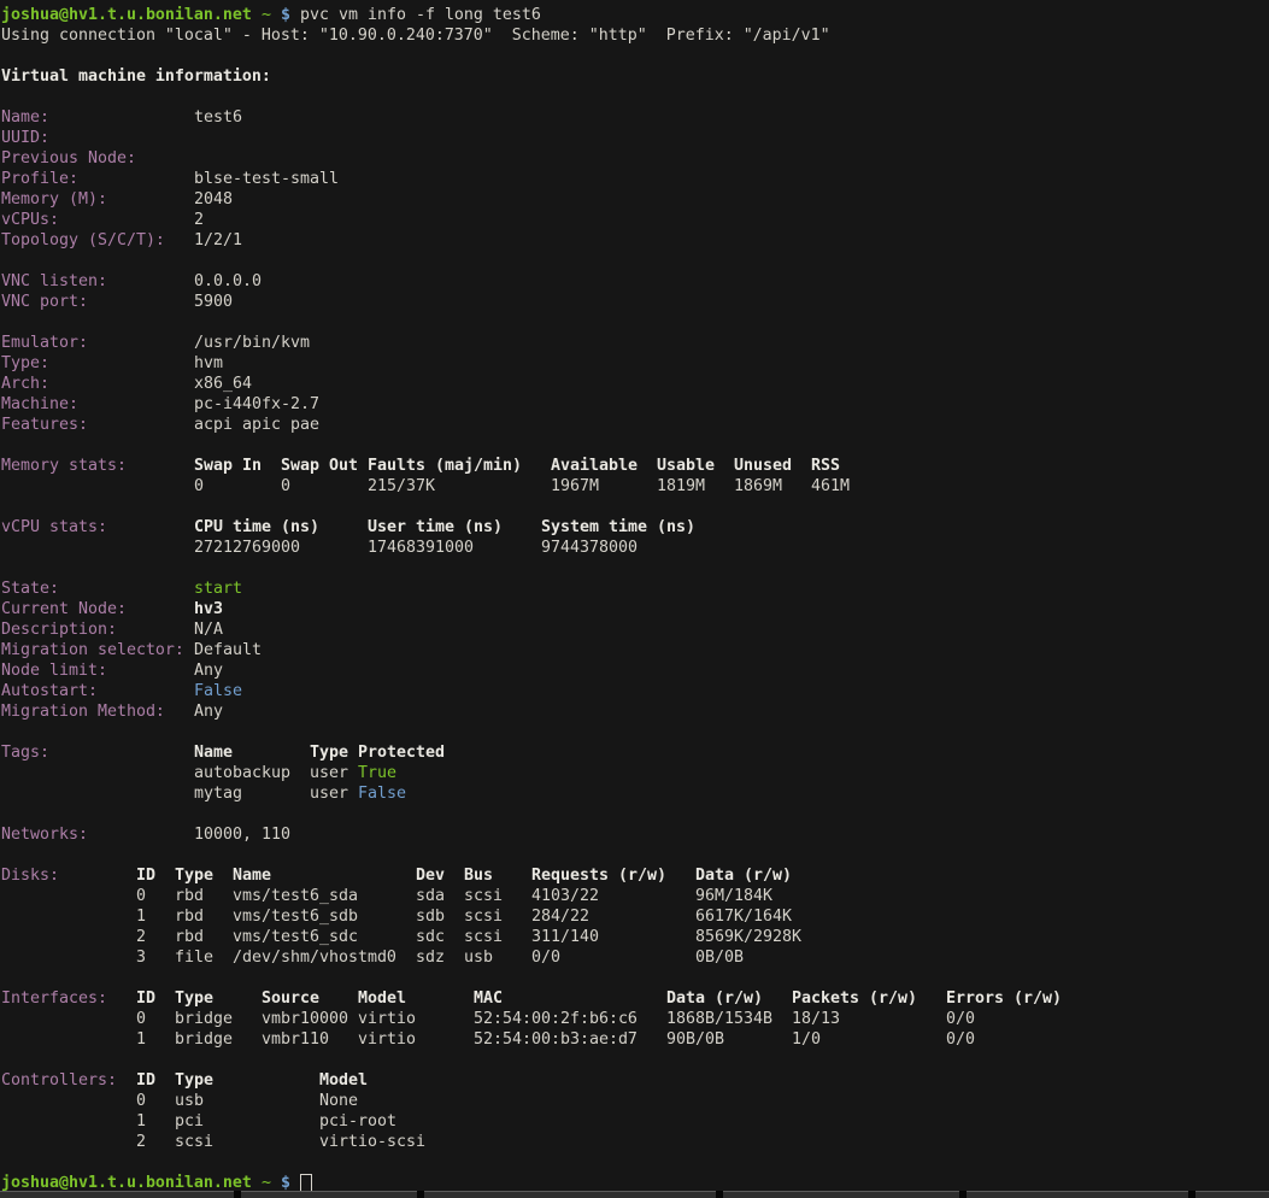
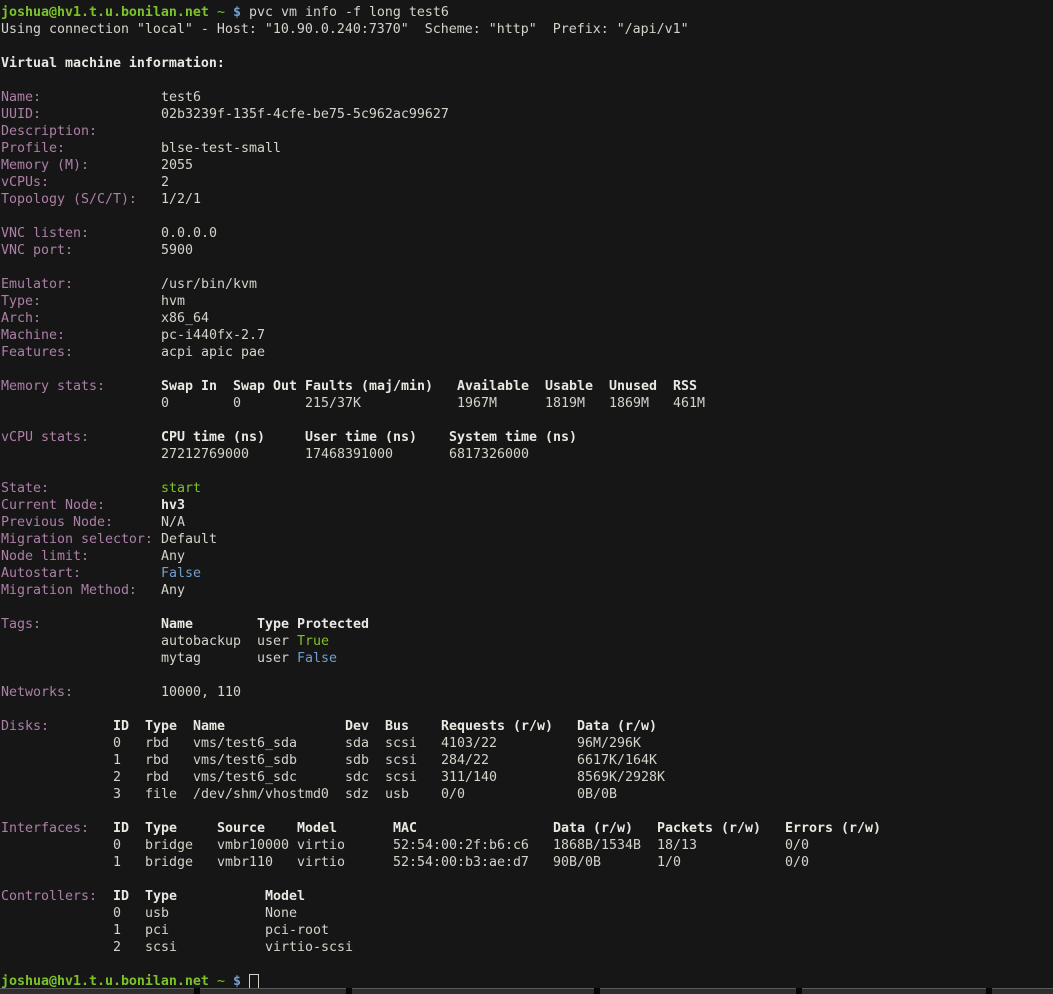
  joshua@hv1.t.u.bonilan.net
  ~
  $
  pvc vm info -f long test6
  Using connection "local" - Host: "10.90.0.240:7370" Scheme: "http" Prefix: "/api/v1"
  Virtual machine information:
  Name:
  test6
  UUID:
+ 02b3239f-135f-4cfe-be75-5c962ac99627
- Previous Node:
+ Description:
  Profile:
  blse-test-small
  Memory (M):
- 2048
+ 2055
  vCPUs:
  2
  Topology (S/C/T):
  1/2/1
  VNC listen:
  0.0.0.0
  VNC port:
  5900
  Emulator:
  /usr/bin/kvm
  Type:
  hvm
  Arch:
  x86_64
  Machine:
  pc-i440fx-2.7
  Features:
  acpi apic pae
  Memory stats:
  Swap In
  Swap Out
  Faults (maj/min)
  Available
  Usable
  Unused
  RSS
  0
  0
  215/37K
  1967M
  1819M
  1869M
  461M
  vCPU stats:
  CPU time (ns)
  User time (ns)
  System time (ns)
  27212769000
  17468391000
- 9744378000
+ 6817326000
  State:
  start
  Current Node:
  hv3
- Description:
+ Previous Node:
  N/A
  Migration selector:
  Default
  Node limit:
  Any
  Autostart:
  False
  Migration Method:
  Any
  Tags:
  Name
  Type
  Protected
  autobackup
  user
  True
  mytag
  user
  False
  Networks:
  10000, 110
  Disks:
  ID
  Type
  Name
  Dev
  Bus
  Requests (r/w)
  Data (r/w)
  0
  rbd
  vms/test6_sda
  sda
  scsi
  4103/22
- 96M/184K
+ 96M/296K
  1
  rbd
  vms/test6_sdb
  sdb
  scsi
  284/22
  6617K/164K
  2
  rbd
  vms/test6_sdc
  sdc
  scsi
  311/140
  8569K/2928K
  3
  file
  /dev/shm/vhostmd0
  sdz
  usb
  0/0
  0B/0B
  Interfaces:
  ID
  Type
  Source
  Model
  MAC
  Data (r/w)
  Packets (r/w)
  Errors (r/w)
  0
  bridge
  vmbr10000
  virtio
  52:54:00:2f:b6:c6
  1868B/1534B
  18/13
  0/0
  1
  bridge
  vmbr110
  virtio
  52:54:00:b3:ae:d7
  90B/0B
  1/0
  0/0
  Controllers:
  ID
  Type
  Model
  0
  usb
  None
  1
  pci
  pci-root
  2
  scsi
  virtio-scsi
  joshua@hv1.t.u.bonilan.net
  ~
  $
